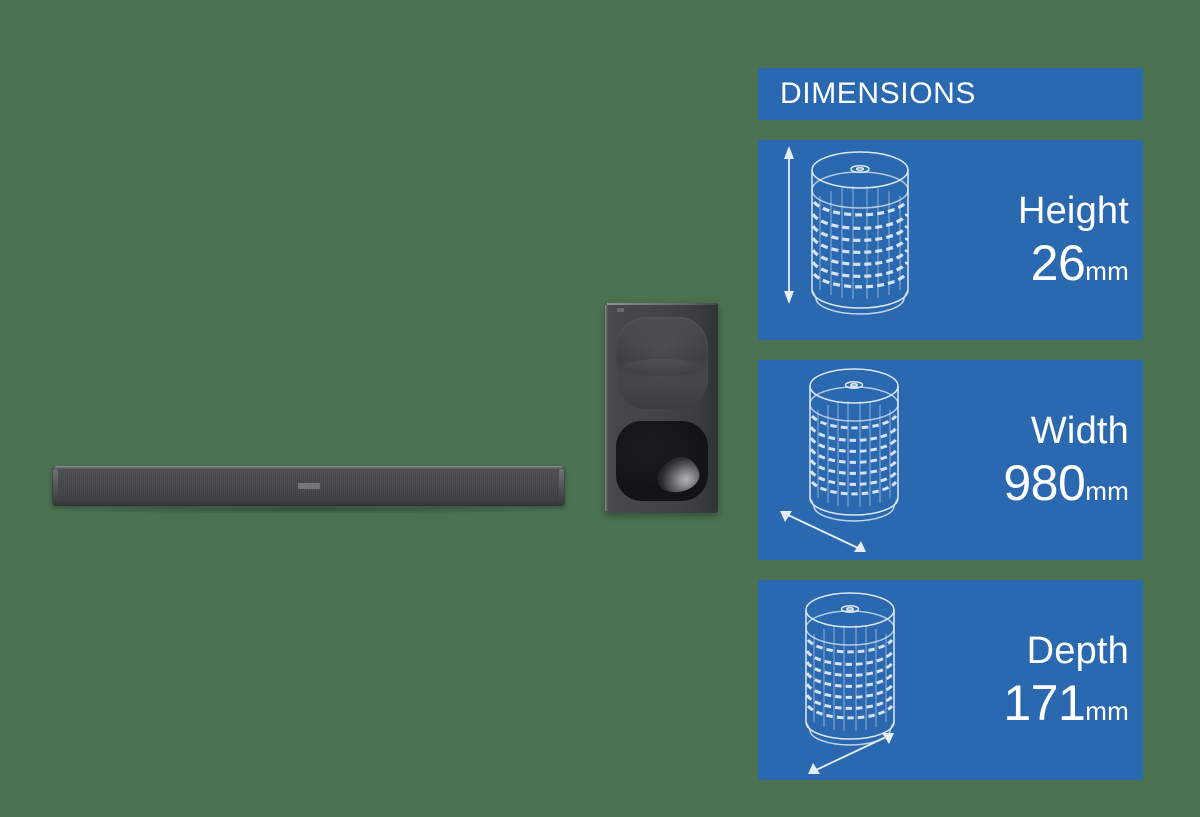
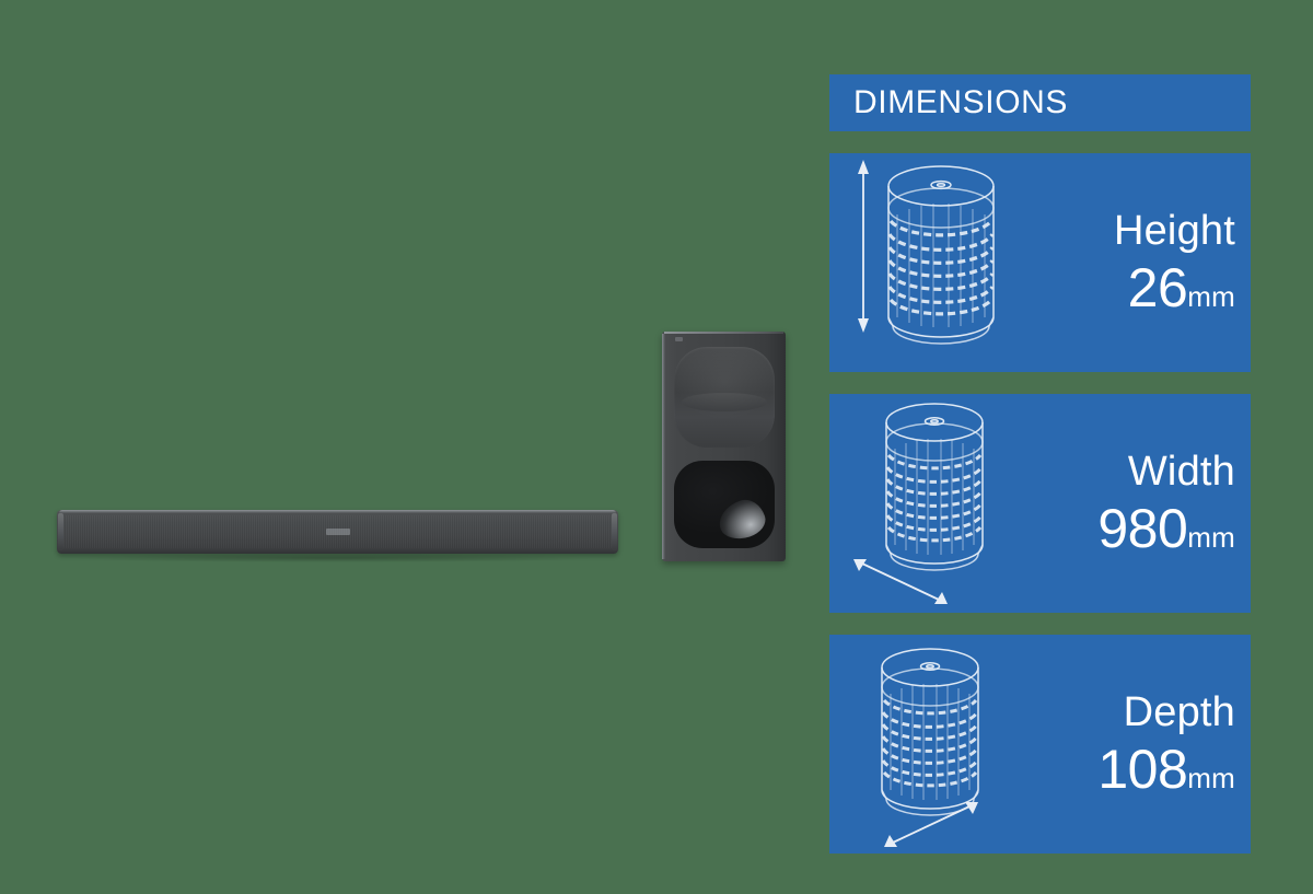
  DIMENSIONS
  Height
  26mm
  Width
  980mm
  Depth
- 171mm
+ 108mm
